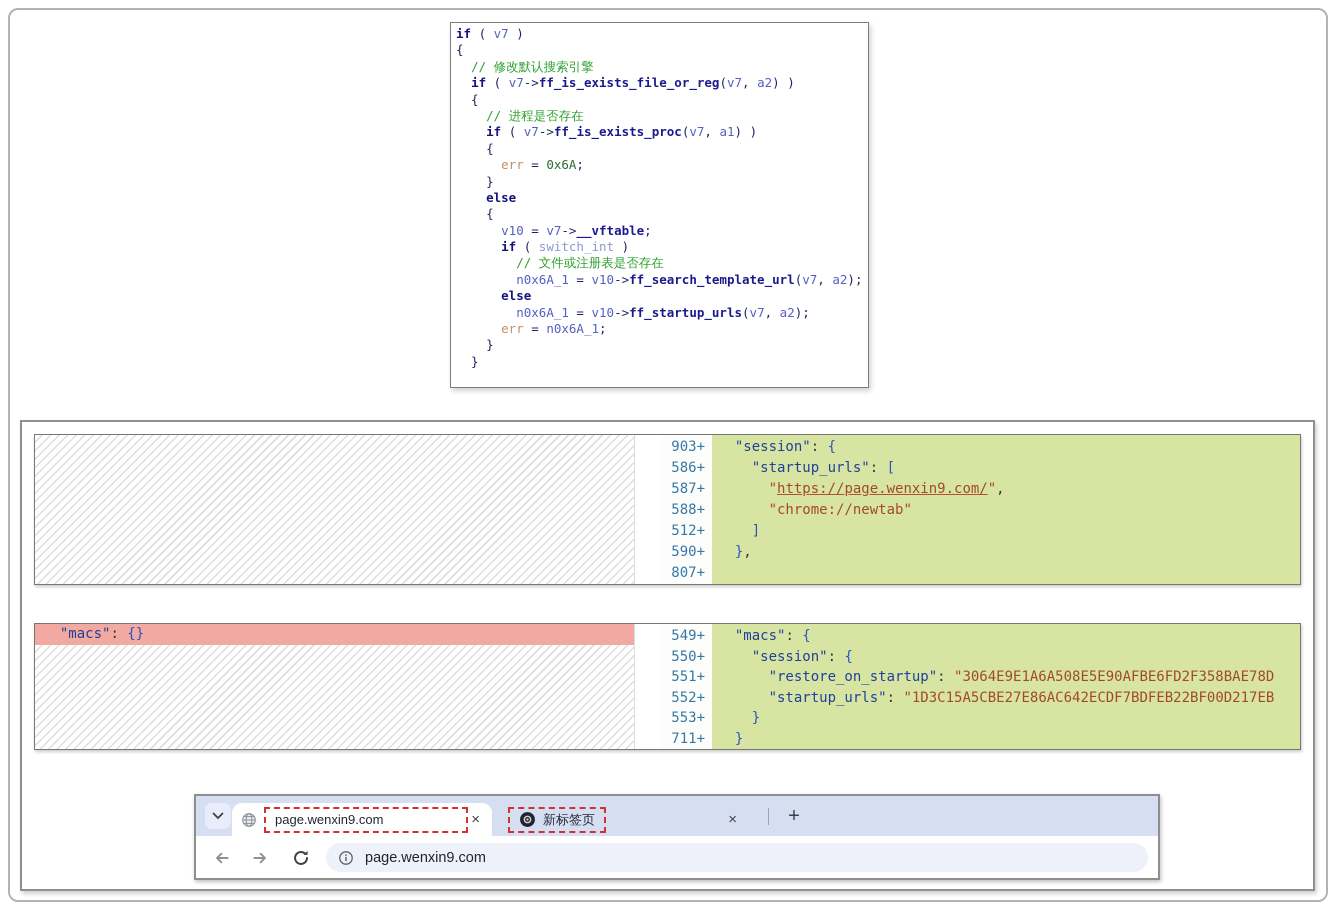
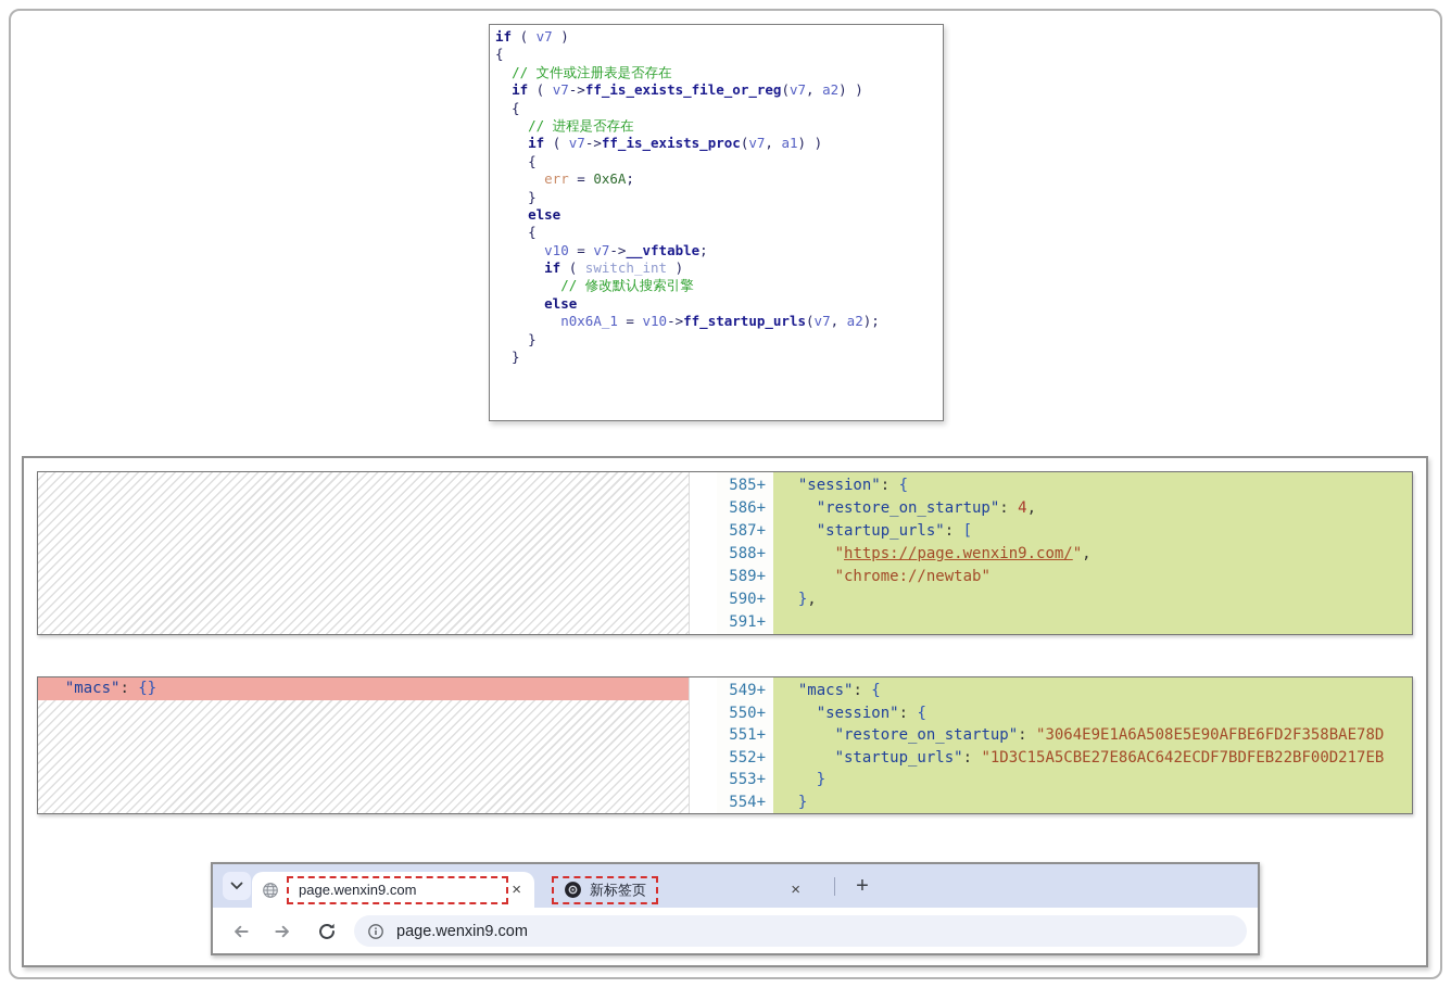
  if ( v7 )
  {
- // 修改默认搜索引擎
+ // 文件或注册表是否存在
  if ( v7->ff_is_exists_file_or_reg(v7, a2) )
  {
  // 进程是否存在
  if ( v7->ff_is_exists_proc(v7, a1) )
  {
  err = 0x6A;
  }
  else
  {
  v10 = v7->__vftable;
  if ( switch_int )
- // 文件或注册表是否存在
+ // 修改默认搜索引擎
- n0x6A_1 = v10->ff_search_template_url(v7, a2);
  else
  n0x6A_1 = v10->ff_startup_urls(v7, a2);
- err = n0x6A_1;
  }
  }
- 903+
+ 585+
  586+
  587+
  588+
- 512+
+ 589+
  590+
- 807+
+ 591+
  "session": {
+ "restore_on_startup": 4,
  "startup_urls": [
  "https://page.wenxin9.com/",
  "chrome://newtab"
- ]
  },
  "macs": {}
  549+
  550+
  551+
  552+
  553+
- 711+
+ 554+
  "macs": {
  "session": {
  "restore_on_startup": "3064E9E1A6A508E5E90AFBE6FD2F358BAE78D
  "startup_urls": "1D3C15A5CBE27E86AC642ECDF7BDFEB22BF00D217EB
  }
  }
  page.wenxin9.com
  ×
  新标签页
  ×
  +
  page.wenxin9.com
